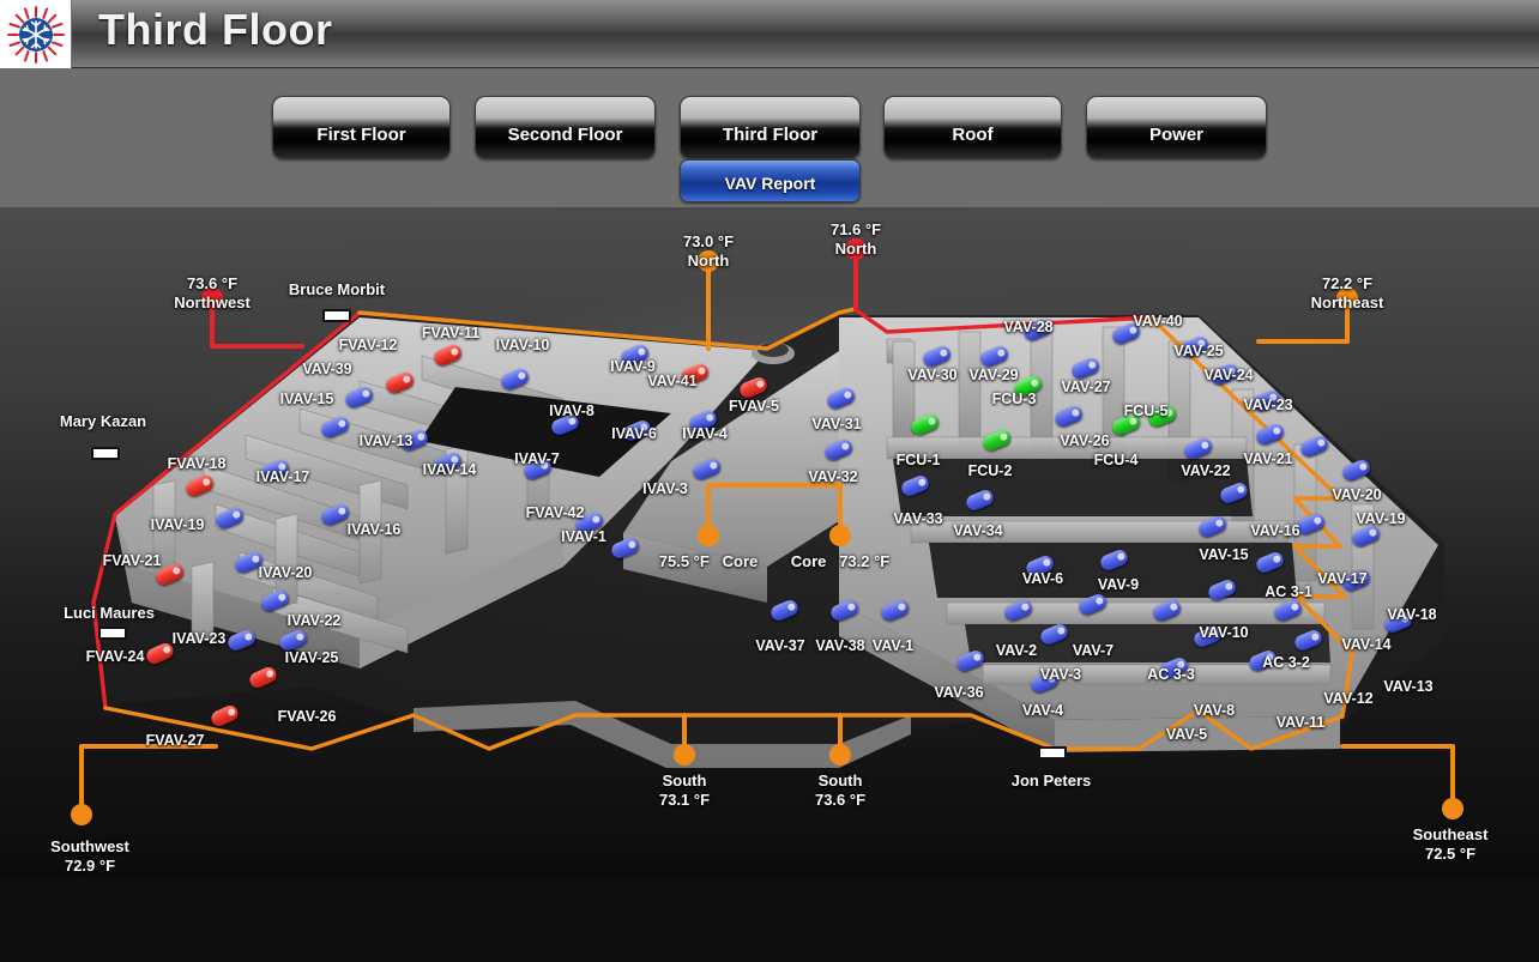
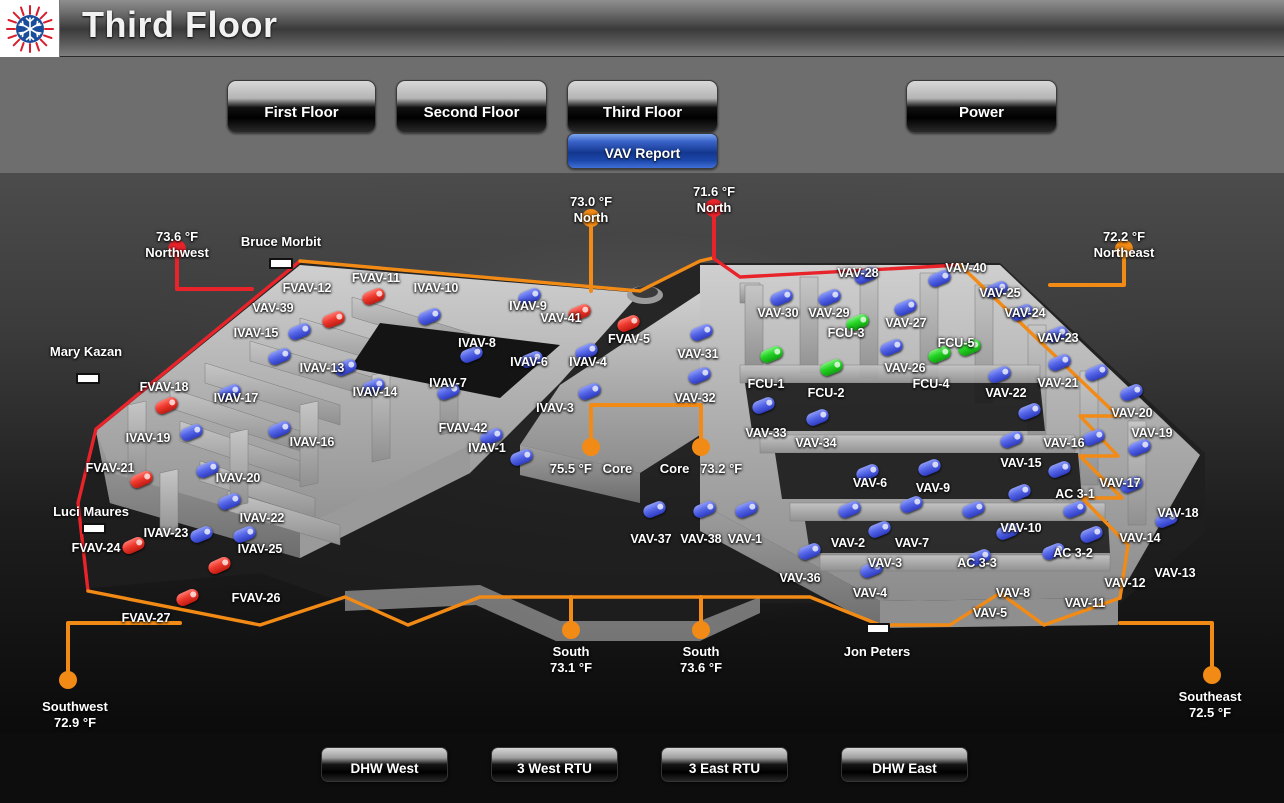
  Third Floor
  First Floor
  Second Floor
  Third Floor
- Roof
  Power
  VAV Report
  FVAV-11
  FVAV-12
  FVAV-18
  FVAV-21
  FVAV-24
  FVAV-26
  FVAV-27
  FVAV-42
  FVAV-5
  VAV-39
  VAV-41
  IVAV-15
  IVAV-10
  IVAV-9
  IVAV-8
  IVAV-6
  IVAV-4
  IVAV-13
  IVAV-14
  IVAV-17
  IVAV-7
  IVAV-3
  IVAV-1
  IVAV-16
  IVAV-19
  IVAV-20
  IVAV-22
  IVAV-23
  IVAV-25
  VAV-31
  VAV-32
  VAV-33
  VAV-34
  VAV-28
  VAV-29
  VAV-30
  VAV-27
  VAV-26
  VAV-40
  VAV-25
  VAV-24
  VAV-23
  VAV-21
  VAV-22
  VAV-20
  VAV-19
  VAV-16
  VAV-15
  VAV-17
  VAV-18
  AC 3-1
  VAV-14
  VAV-10
  AC 3-2
  VAV-13
  VAV-12
  VAV-11
  AC 3-3
  VAV-8
  VAV-5
  VAV-9
  VAV-6
  VAV-7
  VAV-2
  VAV-3
  VAV-4
  VAV-36
  VAV-1
  VAV-38
  VAV-37
  FCU-1
  FCU-2
  FCU-3
  FCU-4
  FCU-5
  73.6 °F
  Northwest
  73.0 °F
  North
  71.6 °F
  North
  72.2 °F
  Northeast
  75.5 °F Core
  Core 73.2 °F
  South
  73.1 °F
  South
  73.6 °F
  Southwest
  72.9 °F
  Southeast
  72.5 °F
  Bruce Morbit
  Mary Kazan
  Luci Maures
  Jon Peters
+ DHW West
+ 3 West RTU
+ 3 East RTU
+ DHW East
